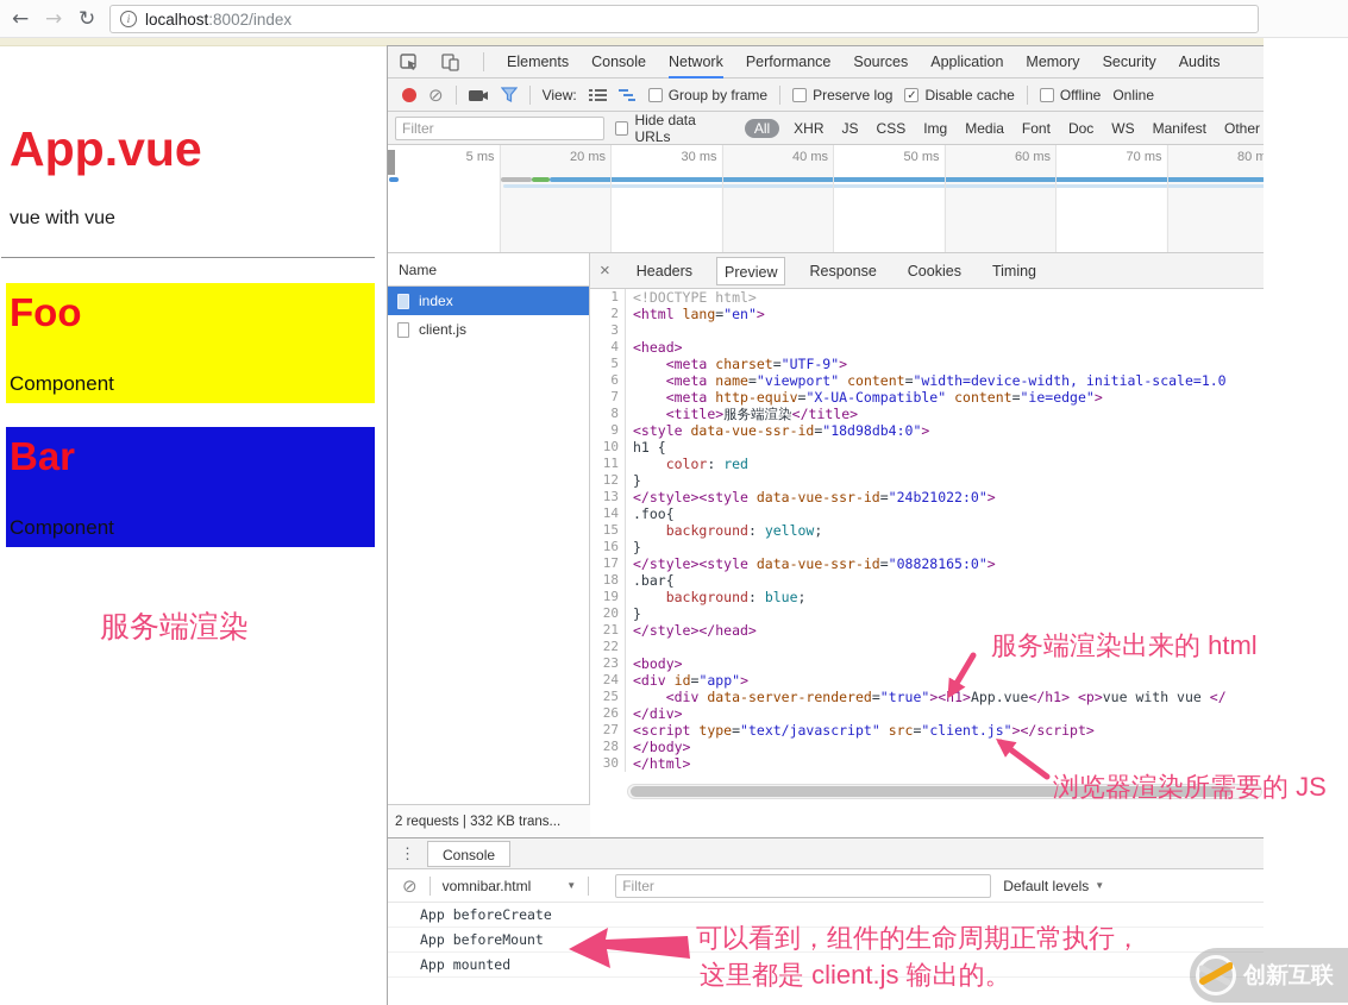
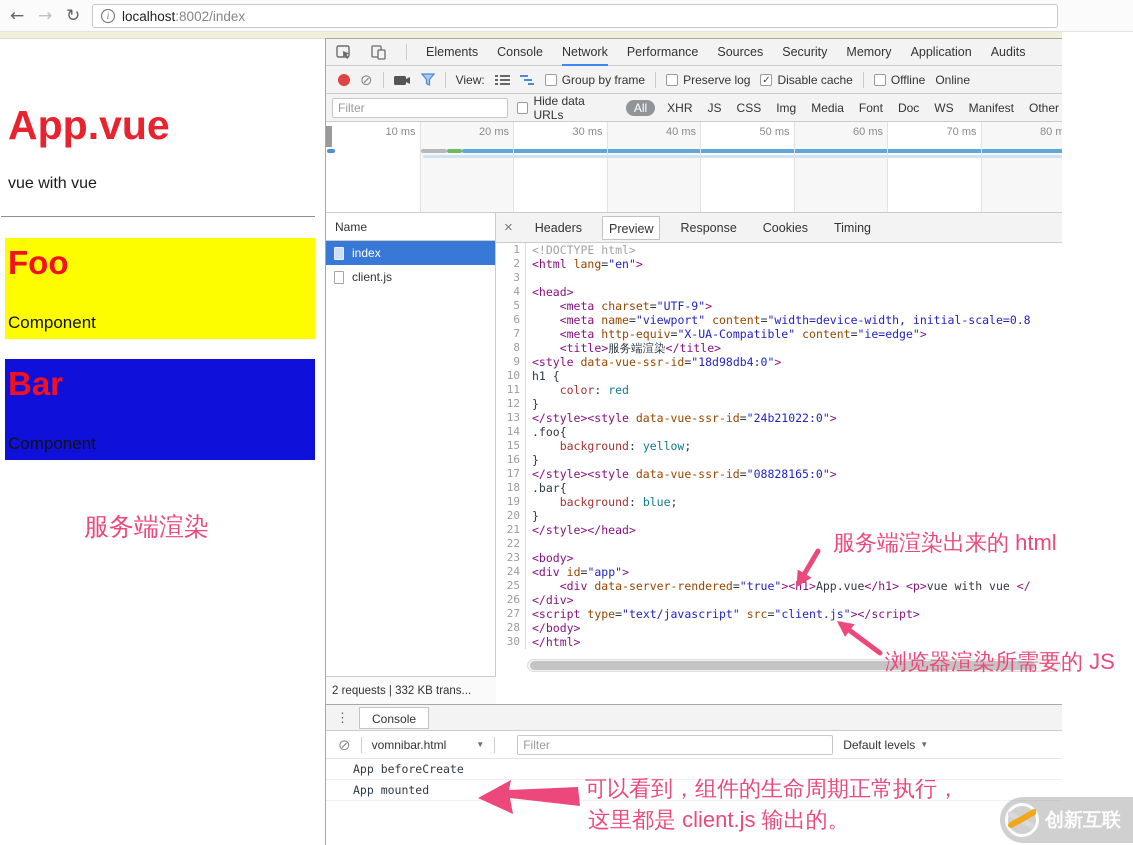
  ←
  →
  ↻
  i
  localhost:8002/index
  App.vue
  vue with vue
  Foo
  Component
  Bar
  Component
  服务端渲染
  Elements
  Console
  Network
  Performance
  Sources
- Application
+ Security
  Memory
- Security
+ Application
  Audits
  ⊘
  View:
  Group by frame
  Preserve log
  ✓
  Disable cache
  Offline
  Online
  Filter
  Hide data URLs
  All
  XHR
  JS
  CSS
  Img
  Media
  Font
  Doc
  WS
  Manifest
  Other
- 5 ms
+ 10 ms
  20 ms
  30 ms
  40 ms
  50 ms
  60 ms
  70 ms
  80 m
  Name
  index
  client.js
  2 requests | 332 KB trans...
  ×
  Headers
  Preview
  Response
  Cookies
  Timing
  1
  <!DOCTYPE html>
  2
  <html lang="en">
  3
  4
  <head>
  5
  <meta charset="UTF-9">
  6
- <meta name="viewport" content="width=device-width, initial-scale=1.0
+ <meta name="viewport" content="width=device-width, initial-scale=0.8
  7
  <meta http-equiv="X-UA-Compatible" content="ie=edge">
  8
  <title>服务端渲染</title>
  9
  <style data-vue-ssr-id="18d98db4:0">
  10
  h1 {
  11
  color: red
  12
  }
  13
  </style><style data-vue-ssr-id="24b21022:0">
  14
  .foo{
  15
  background: yellow;
  16
  }
  17
  </style><style data-vue-ssr-id="08828165:0">
  18
  .bar{
  19
  background: blue;
  20
  }
  21
  </style></head>
  22
  23
  <body>
  24
  <div id="app">
  25
  <div data-server-rendered="true"><h1>App.vue</h1> <p>vue with vue </
  26
  </div>
  27
  <script type="text/javascript" src="client.js"></script>
  28
  </body>
  30
  </html>
  ⋮
  Console
  ⊘
  vomnibar.html
  ▼
  Filter
  Default levels
  ▼
  App beforeCreate
- App beforeMount
  App mounted
  服务端渲染出来的 html
  浏览器渲染所需要的 JS
  可以看到，组件的生命周期正常执行，
  这里都是 client.js 输出的。
  创新互联
